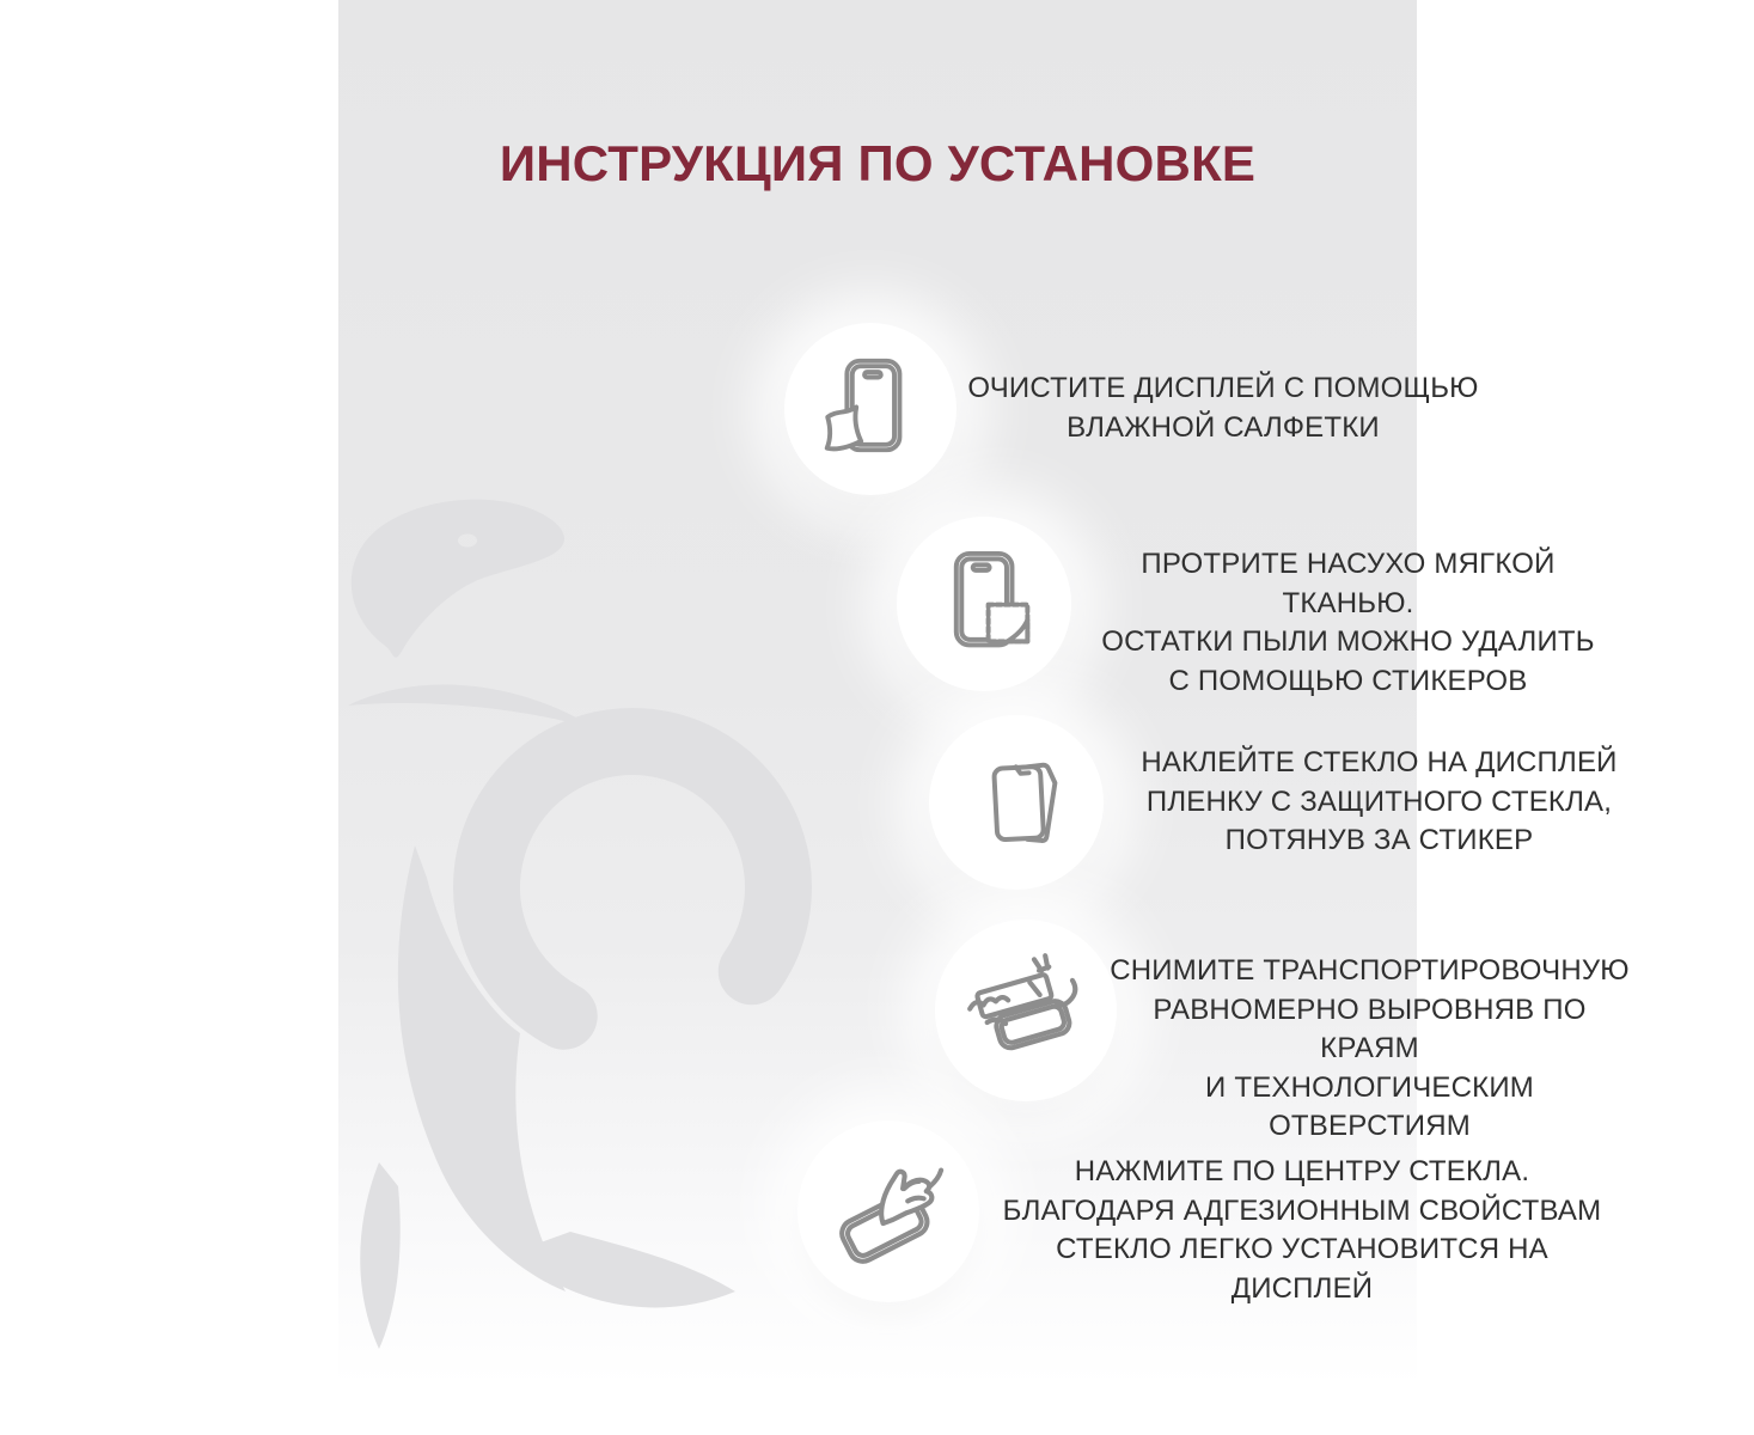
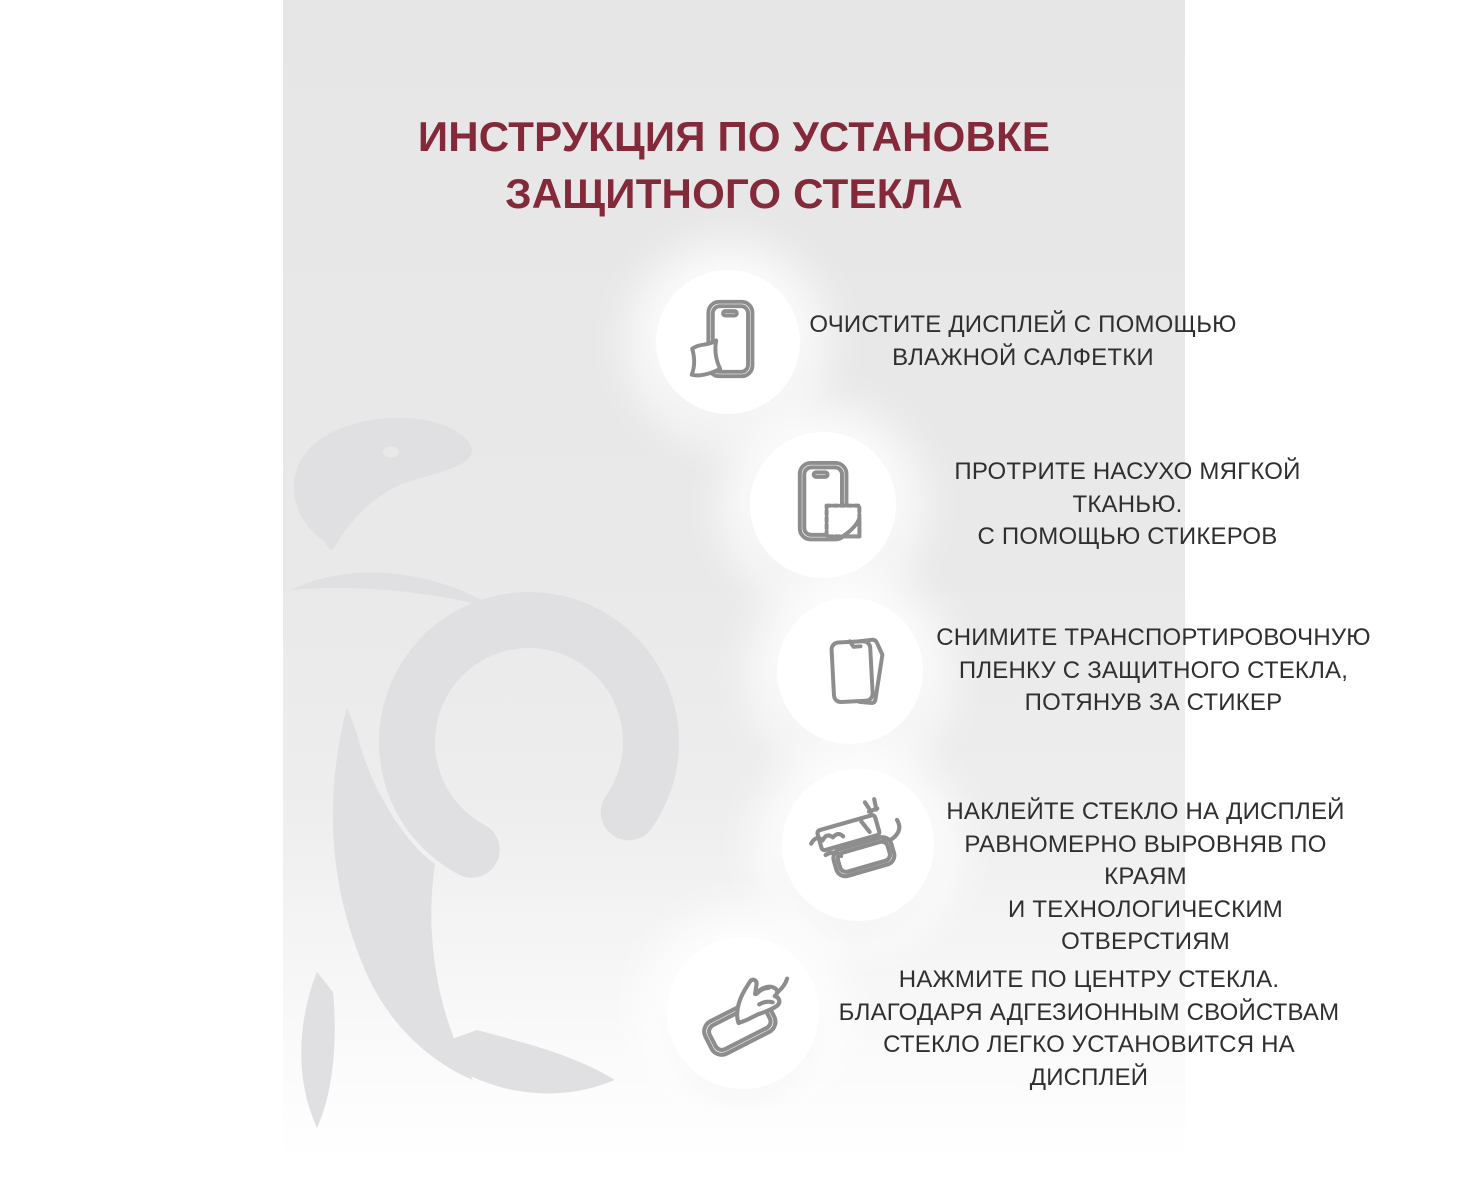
  ИНСТРУКЦИЯ ПО УСТАНОВКЕ
+ ЗАЩИТНОГО СТЕКЛА
  ОЧИСТИТЕ ДИСПЛЕЙ С ПОМОЩЬЮ
  ВЛАЖНОЙ САЛФЕТКИ
  ПРОТРИТЕ НАСУХО МЯГКОЙ ТКАНЬЮ.
- ОСТАТКИ ПЫЛИ МОЖНО УДАЛИТЬ
  С ПОМОЩЬЮ СТИКЕРОВ
- НАКЛЕЙТЕ СТЕКЛО НА ДИСПЛЕЙ
+ СНИМИТЕ ТРАНСПОРТИРОВОЧНУЮ
  ПЛЕНКУ С ЗАЩИТНОГО СТЕКЛА,
  ПОТЯНУВ ЗА СТИКЕР
- СНИМИТЕ ТРАНСПОРТИРОВОЧНУЮ
+ НАКЛЕЙТЕ СТЕКЛО НА ДИСПЛЕЙ
  РАВНОМЕРНО ВЫРОВНЯВ ПО КРАЯМ
  И ТЕХНОЛОГИЧЕСКИМ ОТВЕРСТИЯМ
  НАЖМИТЕ ПО ЦЕНТРУ СТЕКЛА.
  БЛАГОДАРЯ АДГЕЗИОННЫМ СВОЙСТВАМ
  СТЕКЛО ЛЕГКО УСТАНОВИТСЯ НА ДИСПЛЕЙ
